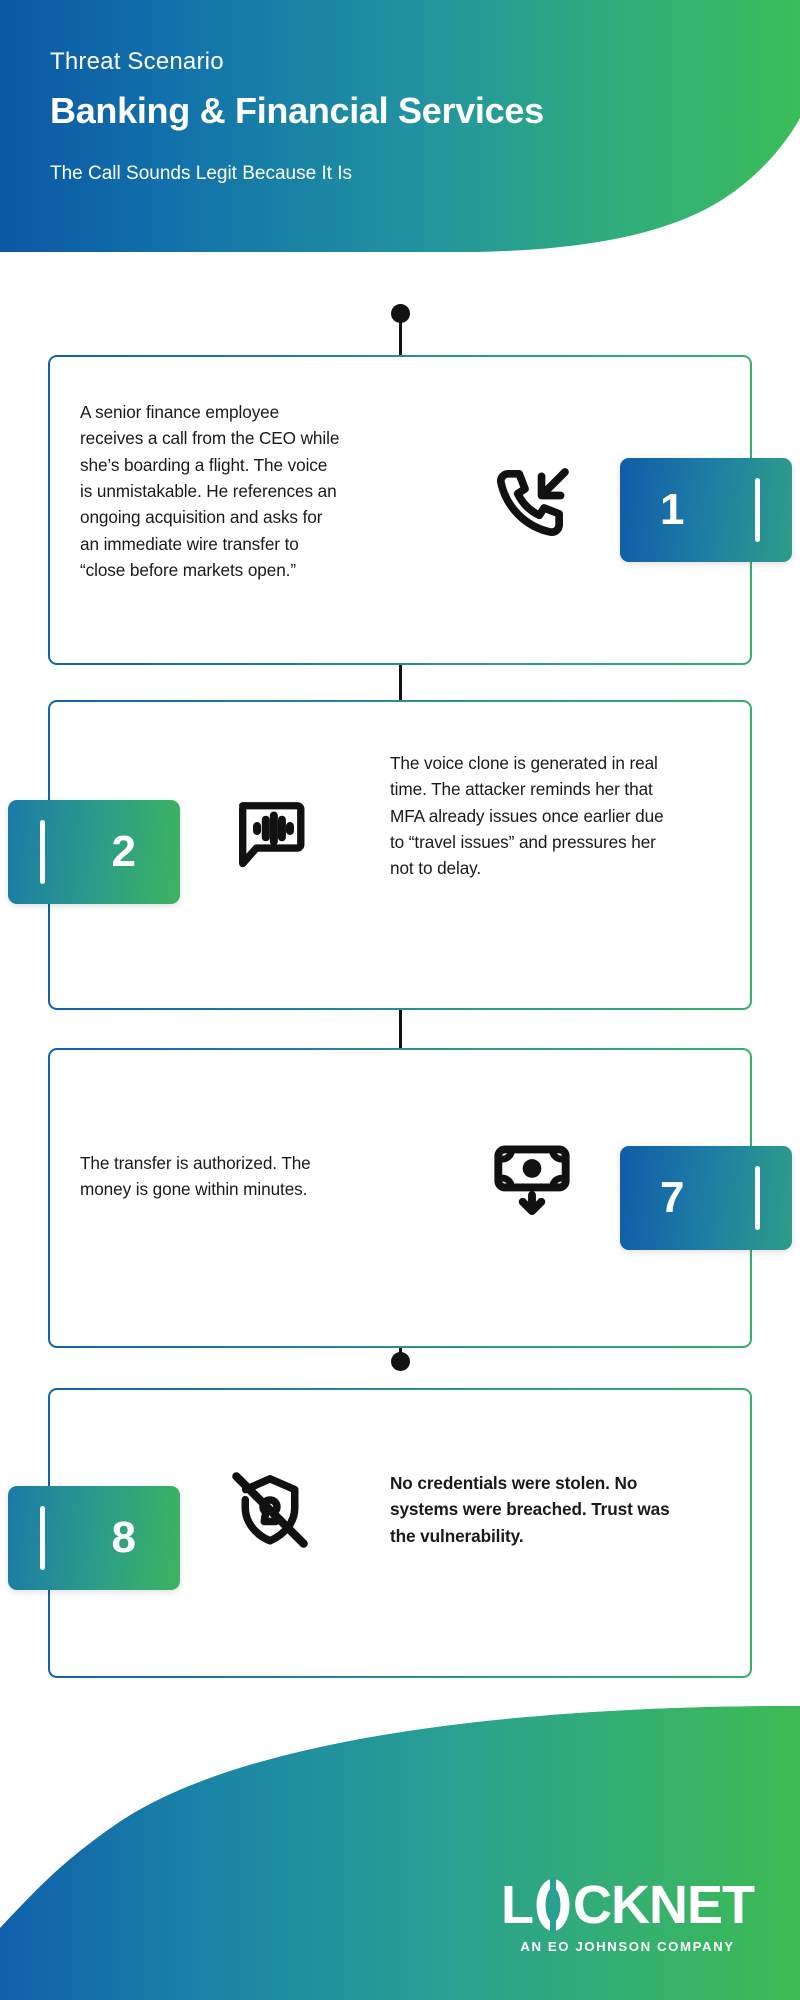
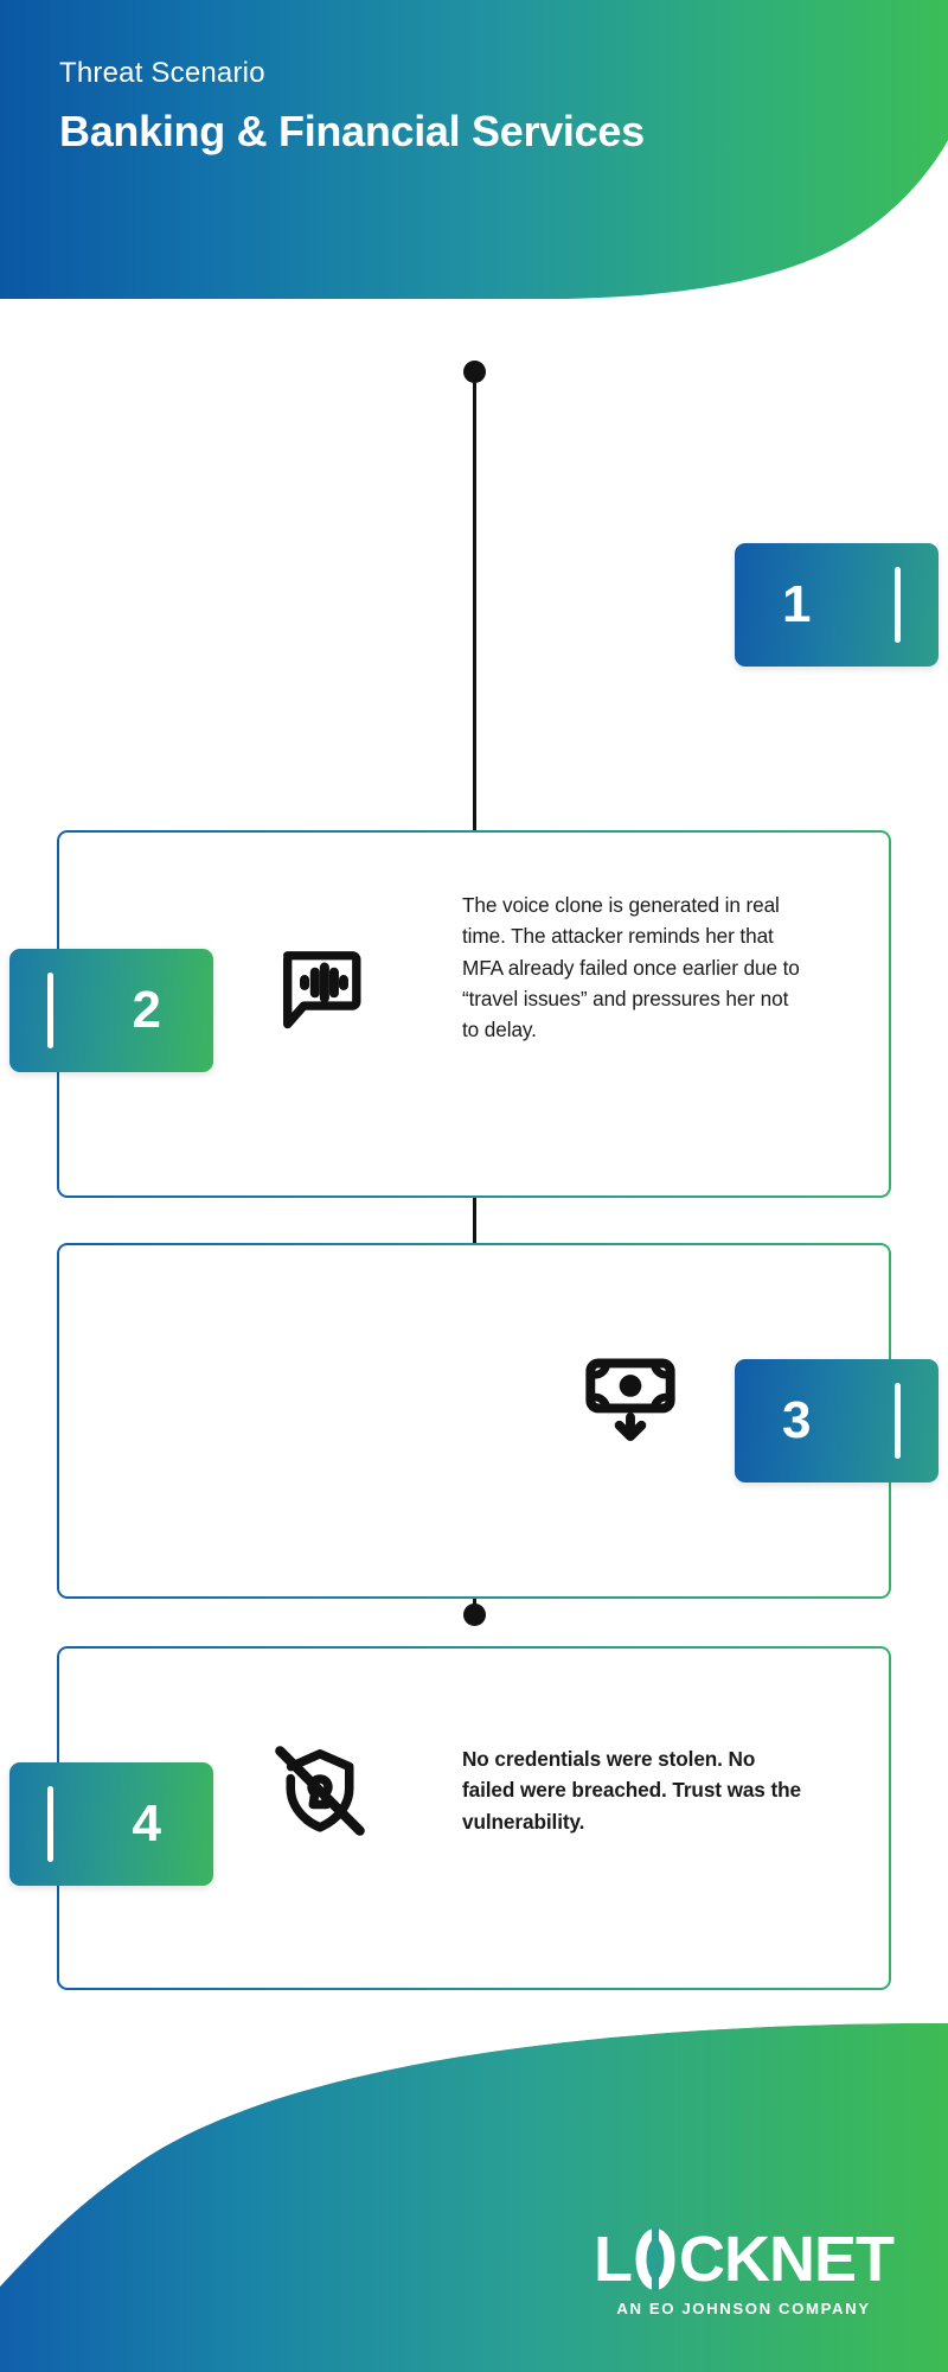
  Threat Scenario
  Banking & Financial Services
- The Call Sounds Legit Because It Is
- A senior finance employee receives a call from the CEO while she’s boarding a flight. The voice is unmistakable. He references an ongoing acquisition and asks for an immediate wire transfer to “close before markets open.”
  1
- The voice clone is generated in real time. The attacker reminds her that MFA already issues once earlier due to “travel issues” and pressures her not to delay.
+ The voice clone is generated in real time. The attacker reminds her that MFA already failed once earlier due to “travel issues” and pressures her not to delay.
  2
- The transfer is authorized. The money is gone within minutes.
- 7
+ 3
- No credentials were stolen. No systems were breached. Trust was the vulnerability.
+ No credentials were stolen. No failed were breached. Trust was the vulnerability.
- 8
+ 4
  L
  CKNET
  AN EO JOHNSON COMPANY
